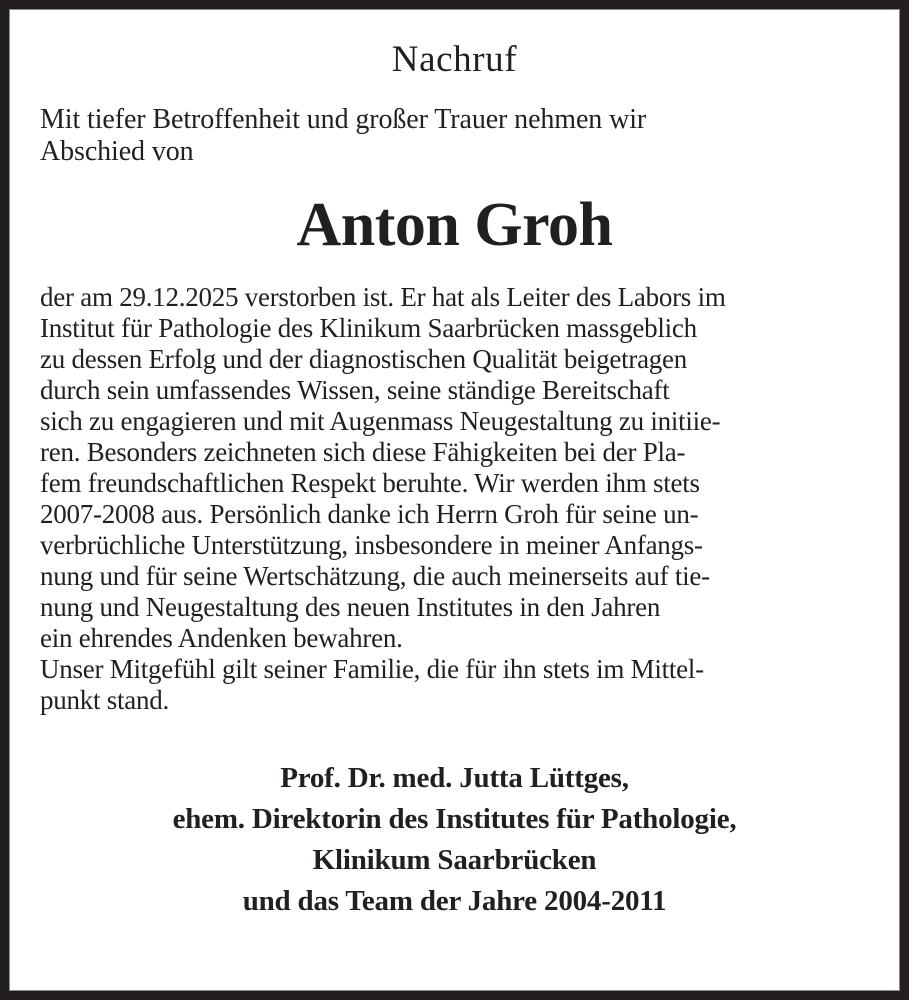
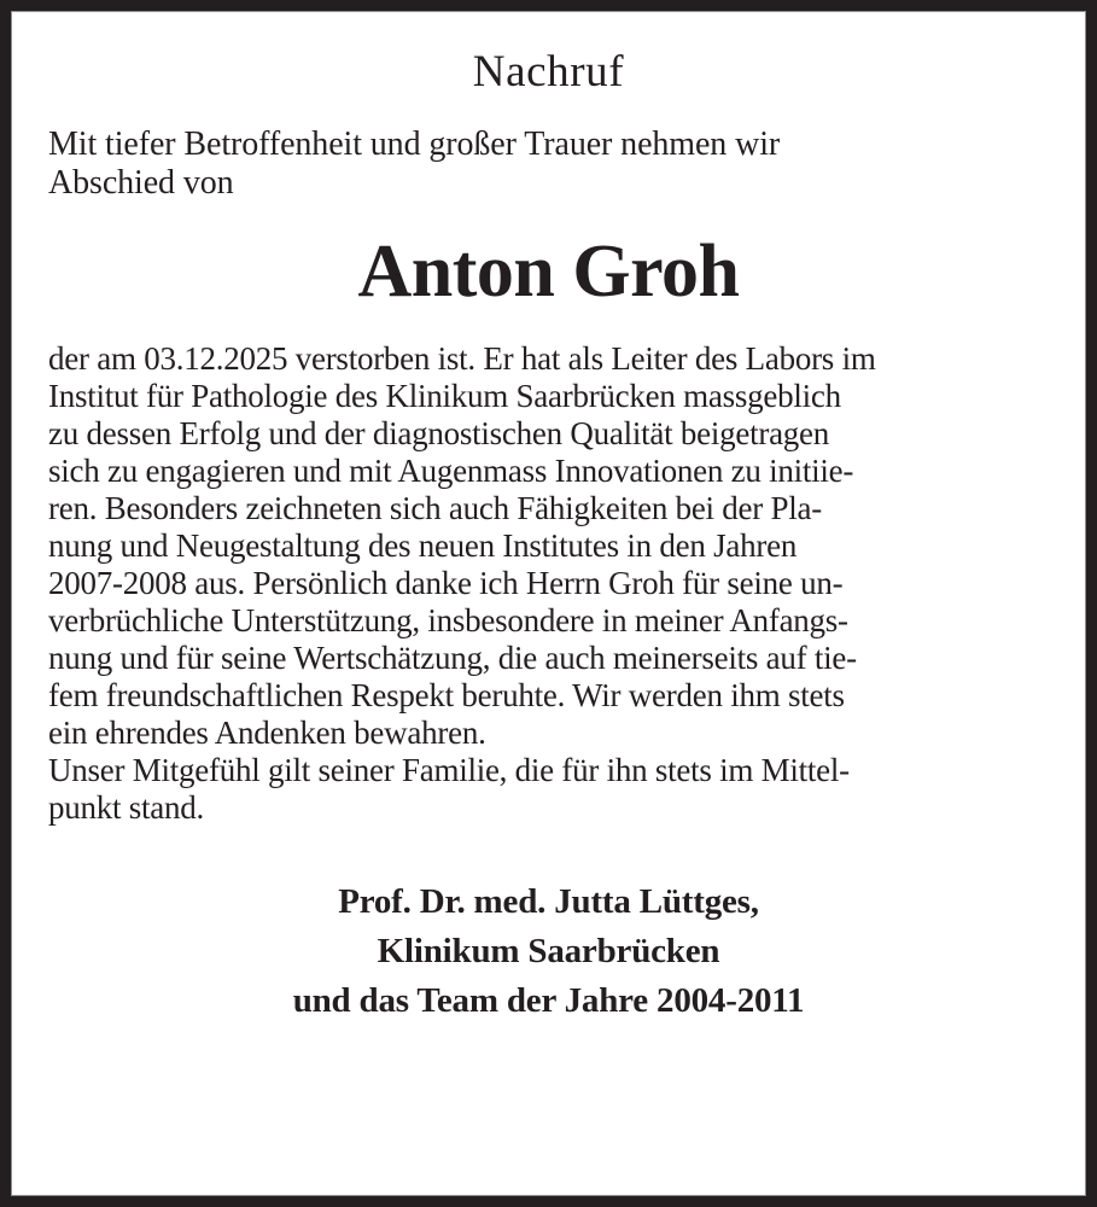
  Nachruf
  Mit tiefer Betroffenheit und großer Trauer nehmen wir
  Abschied von
  Anton Groh
- der am 29.12.2025 verstorben ist. Er hat als Leiter des Labors im
+ der am 03.12.2025 verstorben ist. Er hat als Leiter des Labors im
  Institut für Pathologie des Klinikum Saarbrücken massgeblich
  zu dessen Erfolg und der diagnostischen Qualität beigetragen
- durch sein umfassendes Wissen, seine ständige Bereitschaft
- sich zu engagieren und mit Augenmass Neugestaltung zu initiie-
+ sich zu engagieren und mit Augenmass Innovationen zu initiie-
- ren. Besonders zeichneten sich diese Fähigkeiten bei der Pla-
+ ren. Besonders zeichneten sich auch Fähigkeiten bei der Pla-
- fem freundschaftlichen Respekt beruhte. Wir werden ihm stets
+ nung und Neugestaltung des neuen Institutes in den Jahren
  2007-2008 aus. Persönlich danke ich Herrn Groh für seine un-
  verbrüchliche Unterstützung, insbesondere in meiner Anfangs-
  nung und für seine Wertschätzung, die auch meinerseits auf tie-
- nung und Neugestaltung des neuen Institutes in den Jahren
+ fem freundschaftlichen Respekt beruhte. Wir werden ihm stets
  ein ehrendes Andenken bewahren.
  Unser Mitgefühl gilt seiner Familie, die für ihn stets im Mittel-
  punkt stand.
  Prof. Dr. med. Jutta Lüttges,
- ehem. Direktorin des Institutes für Pathologie,
  Klinikum Saarbrücken
  und das Team der Jahre 2004-2011
